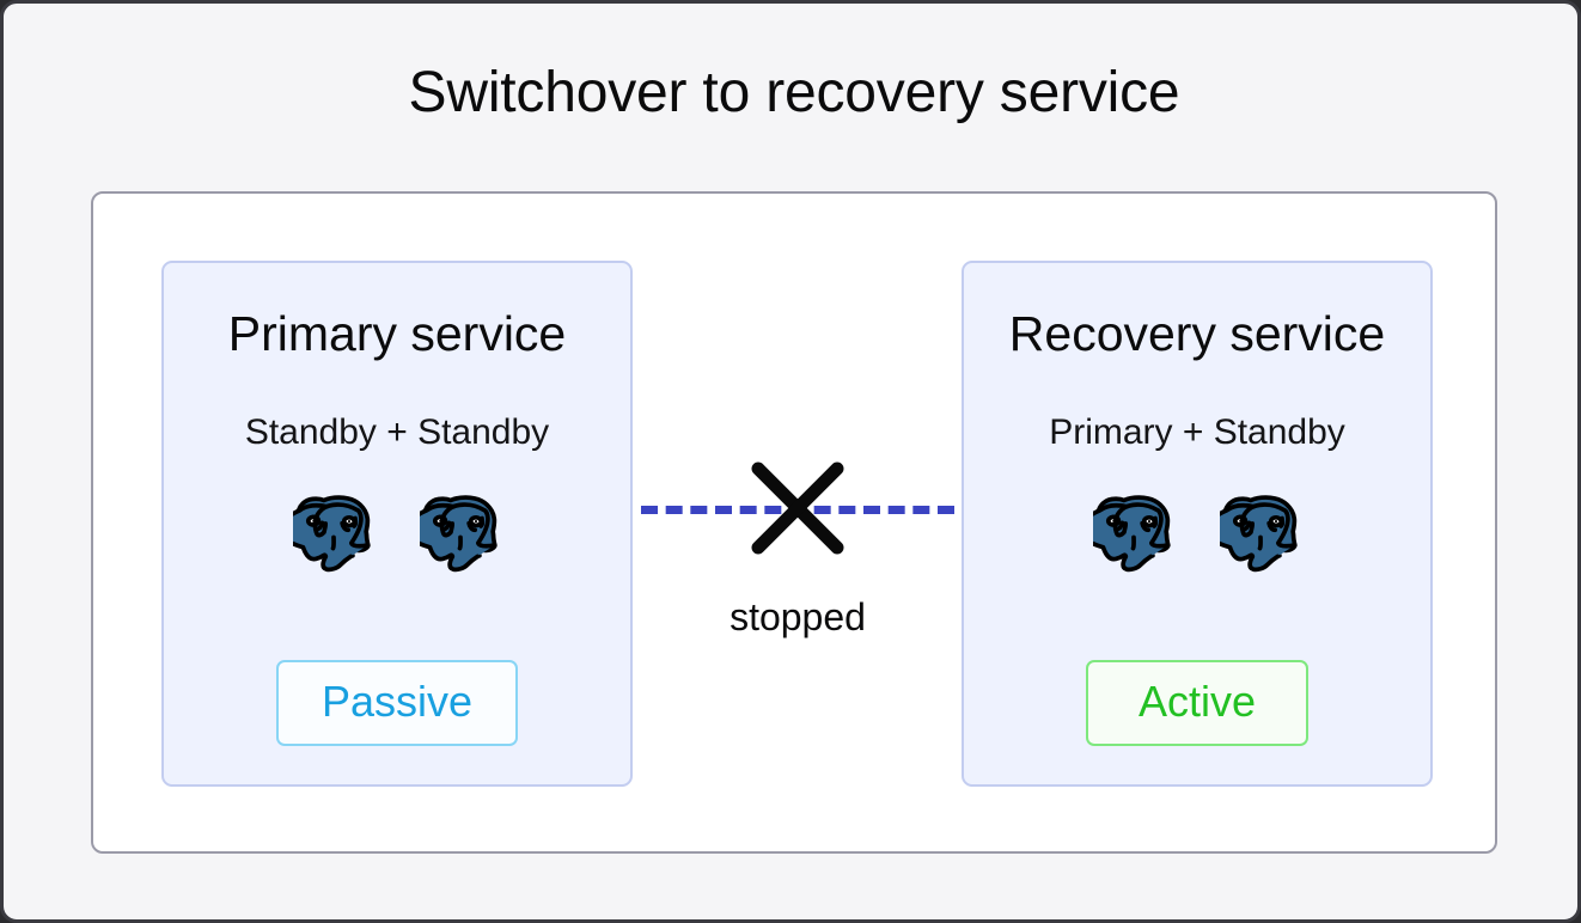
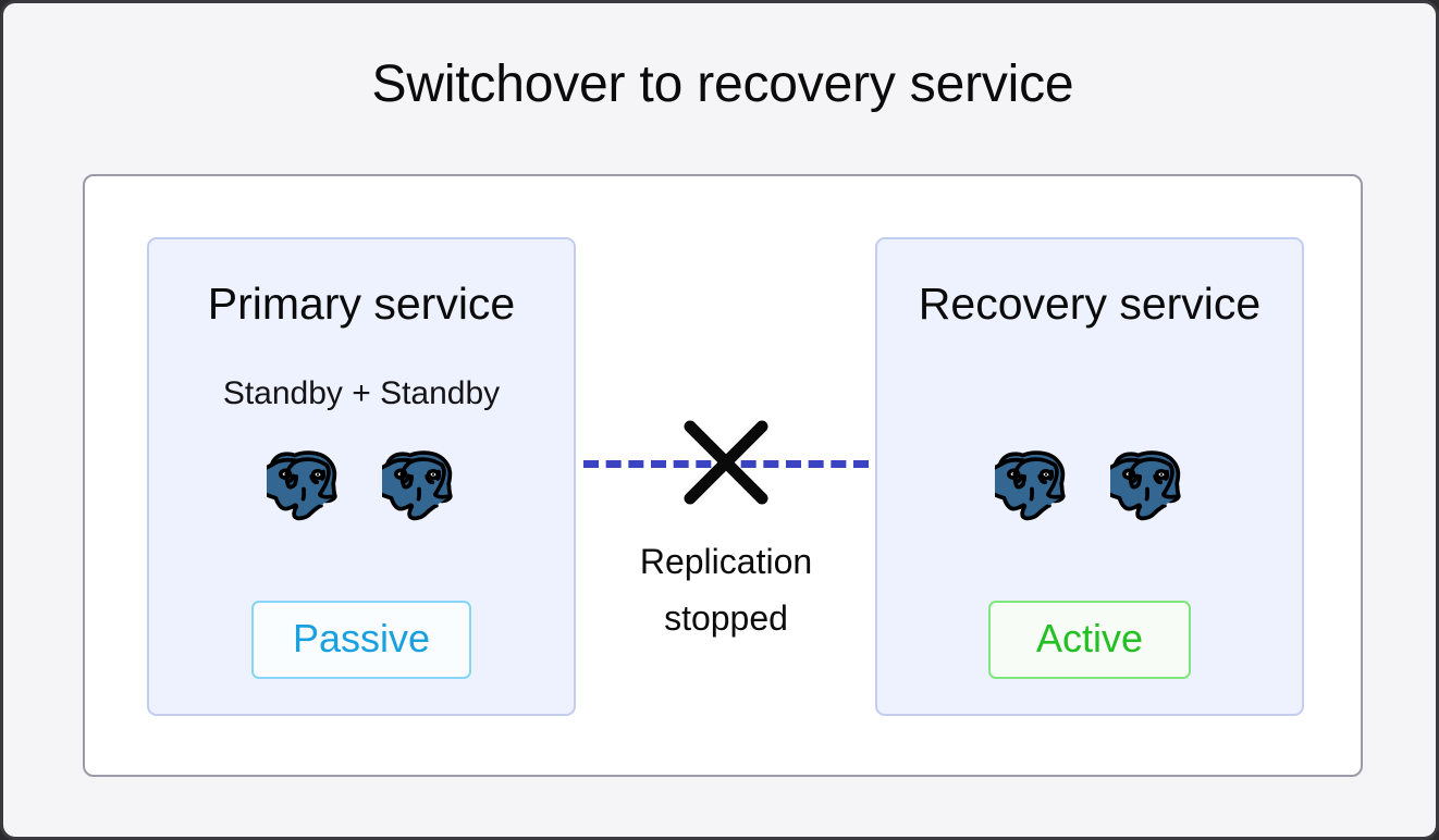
  Switchover to recovery service
  Primary service
  Standby + Standby
  Passive
+ Replication
  stopped
  Recovery service
- Primary + Standby
  Active
